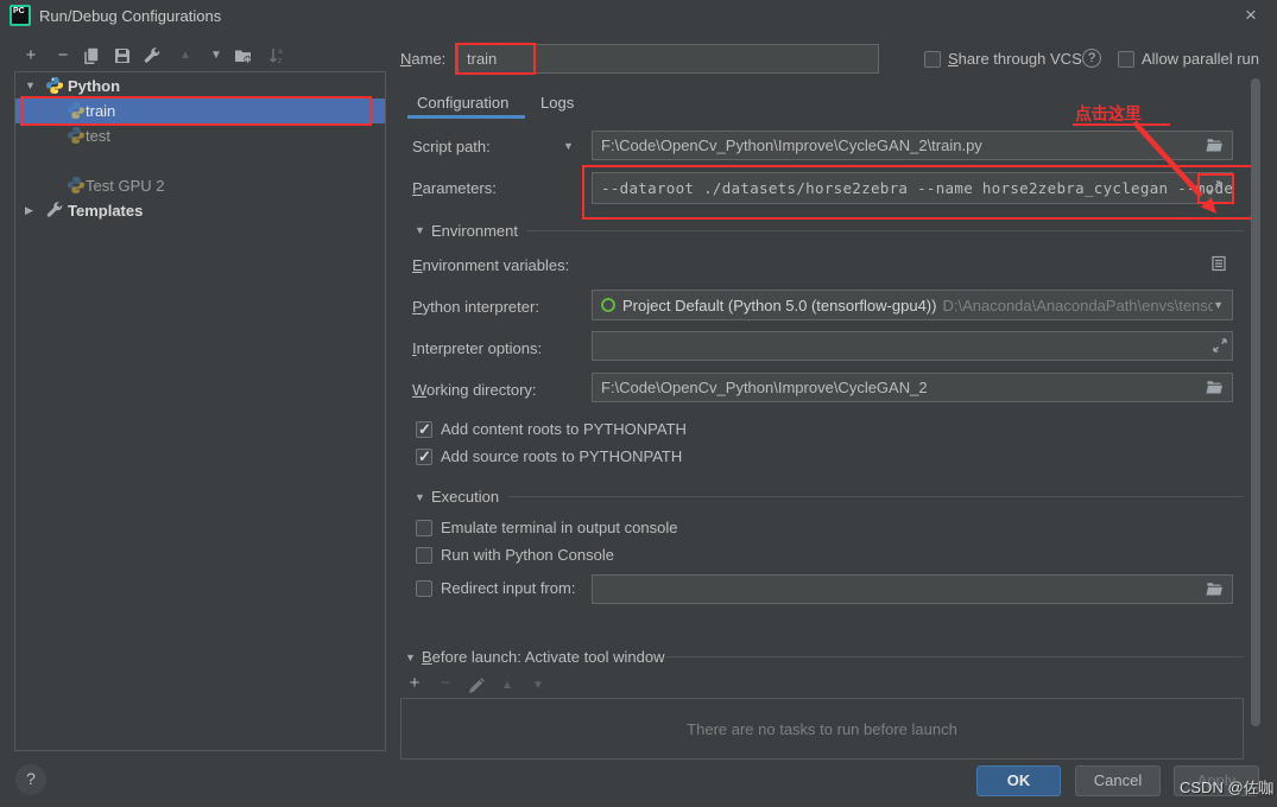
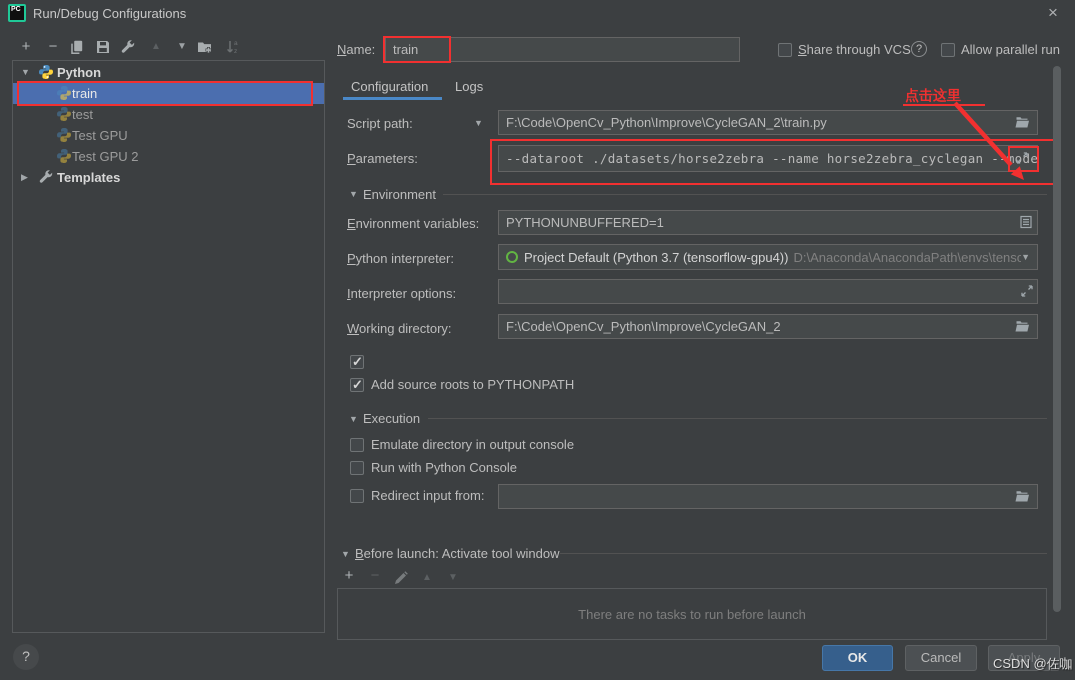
  Run/Debug Configurations
  ×
  +
  −
  ▲
  ▼
  ▼
  Python
  train
  test
+ Test GPU
  Test GPU 2
  ▶
  Templates
  Name:
  train
  Share through VCS
  ?
  Allow parallel run
  Configuration
  Logs
  Script path:
  ▼
  F:\Code\OpenCv_Python\Improve\CycleGAN_2\train.py
  Parameters:
  --dataroot ./datasets/horse2zebra --name horse2zebra_cyclegan -mode
  点击这里
  ▼
  Environment
  Environment variables:
+ PYTHONUNBUFFERED=1
  Python interpreter:
- Project Default (Python 5.0 (tensorflow-gpu4))
+ Project Default (Python 3.7 (tensorflow-gpu4))
  D:\Anaconda\AnacondaPath\envs\tenso
  ▼
  Interpreter options:
  Working directory:
  F:\Code\OpenCv_Python\Improve\CycleGAN_2
- Add content roots to PYTHONPATH
  Add source roots to PYTHONPATH
  ▼
  Execution
- Emulate terminal in output console
+ Emulate directory in output console
  Run with Python Console
  Redirect input from:
  ▼
  Before launch: Activate tool window
  +
  ▲
  ▼
  There are no tasks to run before launch
  ?
  OK
  Cancel
  Apply
  CSDN @佐咖
